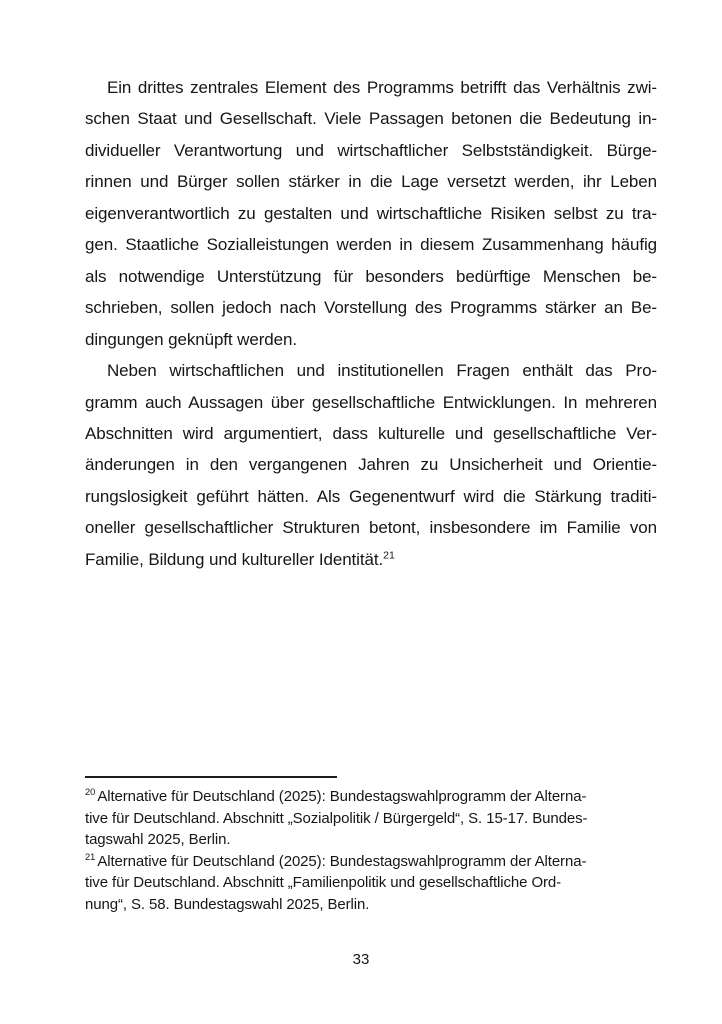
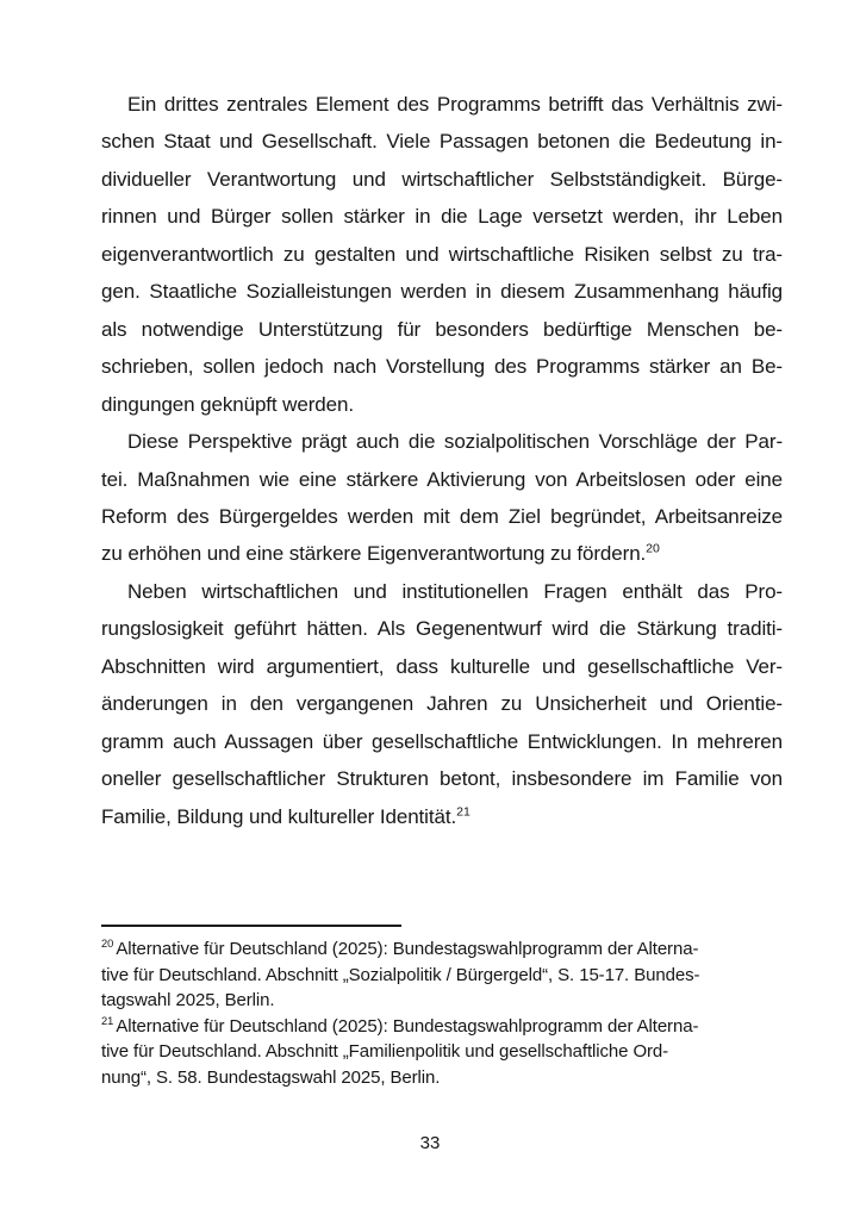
  Ein drittes zentrales Element des Programms betrifft das Verhältnis zwi-
  schen Staat und Gesellschaft. Viele Passagen betonen die Bedeutung in-
  dividueller Verantwortung und wirtschaftlicher Selbstständigkeit. Bürge-
  rinnen und Bürger sollen stärker in die Lage versetzt werden, ihr Leben
  eigenverantwortlich zu gestalten und wirtschaftliche Risiken selbst zu tra-
  gen. Staatliche Sozialleistungen werden in diesem Zusammenhang häufig
  als notwendige Unterstützung für besonders bedürftige Menschen be-
  schrieben, sollen jedoch nach Vorstellung des Programms stärker an Be-
  dingungen geknüpft werden.
+ Diese Perspektive prägt auch die sozialpolitischen Vorschläge der Par-
+ tei. Maßnahmen wie eine stärkere Aktivierung von Arbeitslosen oder eine
+ Reform des Bürgergeldes werden mit dem Ziel begründet, Arbeitsanreize
+ zu erhöhen und eine stärkere Eigenverantwortung zu fördern.20
  Neben wirtschaftlichen und institutionellen Fragen enthält das Pro-
- gramm auch Aussagen über gesellschaftliche Entwicklungen. In mehreren
+ rungslosigkeit geführt hätten. Als Gegenentwurf wird die Stärkung traditi-
  Abschnitten wird argumentiert, dass kulturelle und gesellschaftliche Ver-
  änderungen in den vergangenen Jahren zu Unsicherheit und Orientie-
- rungslosigkeit geführt hätten. Als Gegenentwurf wird die Stärkung traditi-
+ gramm auch Aussagen über gesellschaftliche Entwicklungen. In mehreren
  oneller gesellschaftlicher Strukturen betont, insbesondere im Familie von
  Familie, Bildung und kultureller Identität.21
  20 Alternative für Deutschland (2025): Bundestagswahlprogramm der Alterna-
  tive für Deutschland. Abschnitt „Sozialpolitik / Bürgergeld“, S. 15-17. Bundes-
  tagswahl 2025, Berlin.
  21 Alternative für Deutschland (2025): Bundestagswahlprogramm der Alterna-
  tive für Deutschland. Abschnitt „Familienpolitik und gesellschaftliche Ord-
  nung“, S. 58. Bundestagswahl 2025, Berlin.
  33
